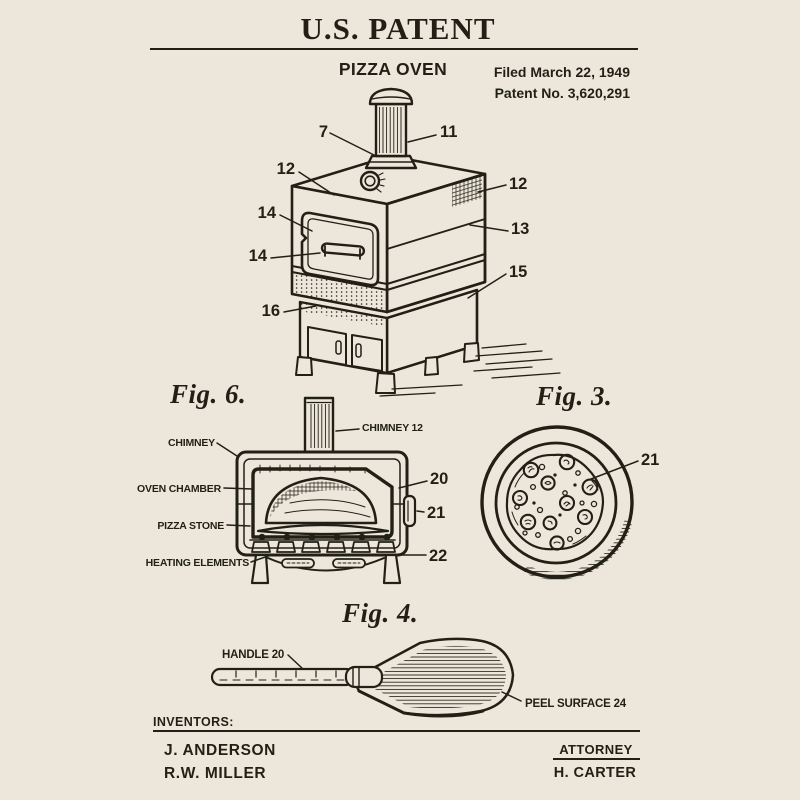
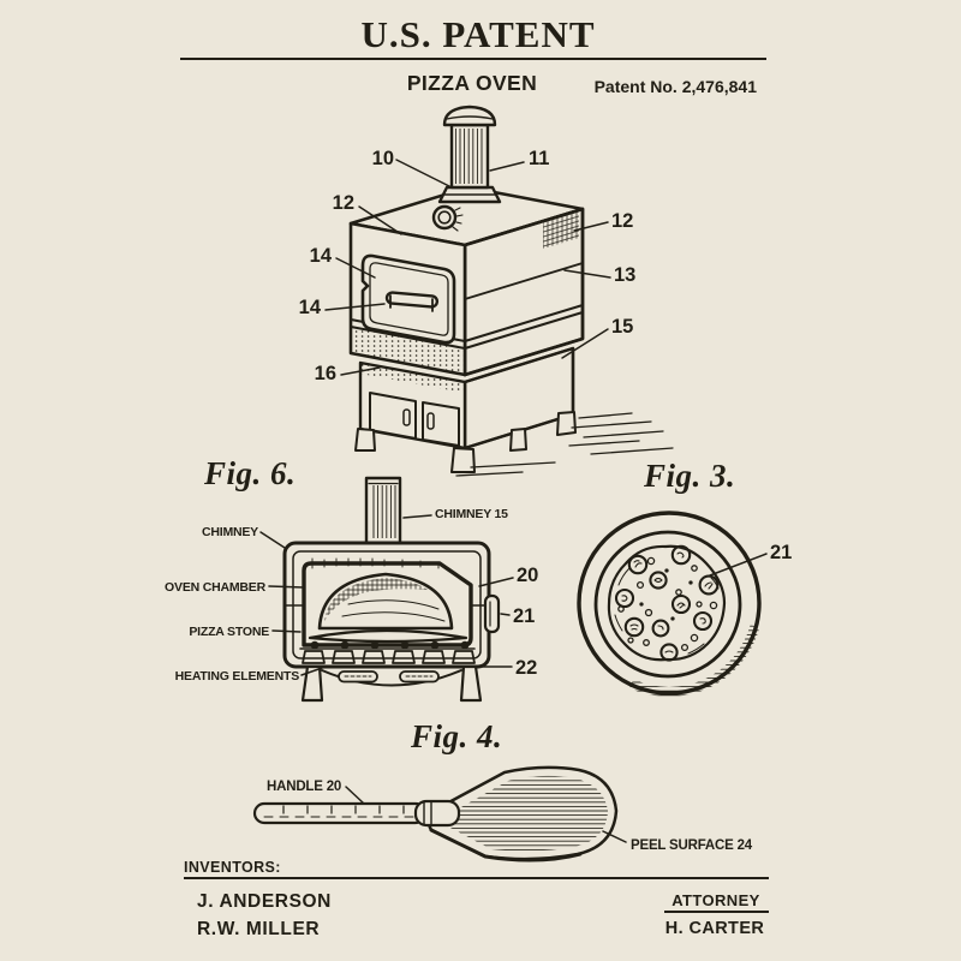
  U.S. PATENT
  PIZZA OVEN
- Filed March 22, 1949
- Patent No. 3,620,291
+ Patent No. 2,476,841
- 7
+ 10
  11
  12
  12
  14
  13
  14
  15
  16
  Fig. 6.
  CHIMNEY
  OVEN CHAMBER
  PIZZA STONE
  HEATING ELEMENTS
- CHIMNEY 12
+ CHIMNEY 15
  20
  21
  22
  Fig. 3.
  21
  Fig. 4.
  HANDLE 20
  PEEL SURFACE 24
  INVENTORS:
  J. ANDERSON
  R.W. MILLER
  ATTORNEY
  H. CARTER
